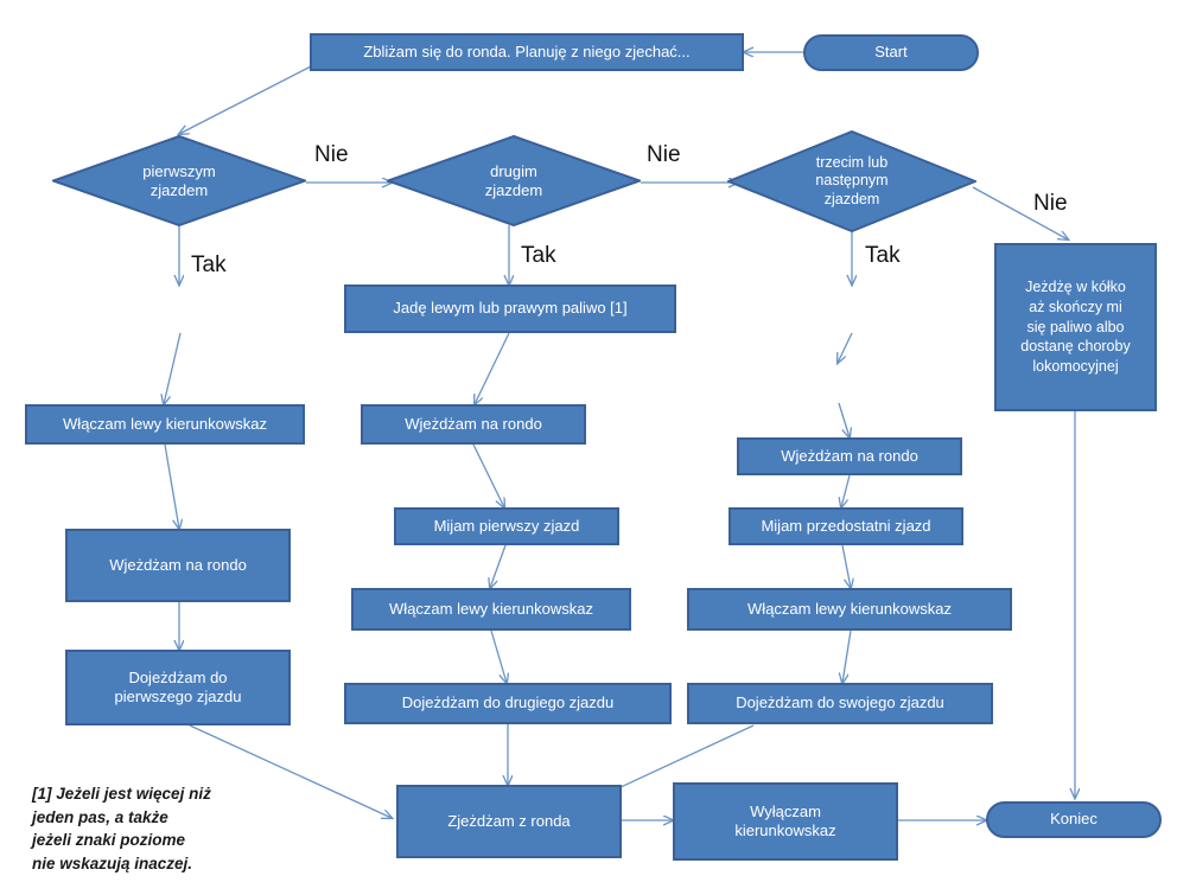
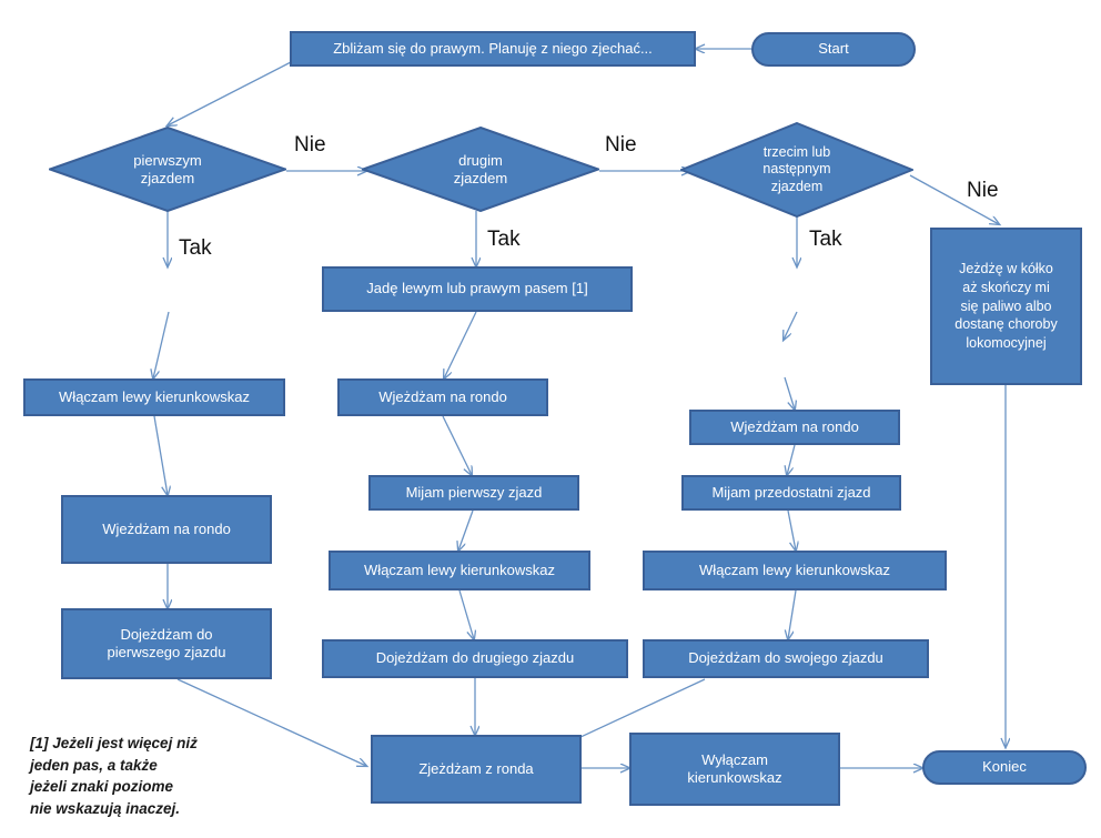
  Start
  Koniec
- Zbliżam się do ronda. Planuję z niego zjechać...
+ Zbliżam się do prawym. Planuję z niego zjechać...
  pierwszym
  zjazdem
  drugim
  zjazdem
  trzecim lub
  następnym
  zjazdem
  Nie
  Nie
  Nie
  Tak
  Tak
  Tak
  Włączam lewy kierunkowskaz
  Wjeżdżam na rondo
  Dojeżdżam do
  pierwszego zjazdu
- Jadę lewym lub prawym paliwo [1]
+ Jadę lewym lub prawym pasem [1]
  Wjeżdżam na rondo
  Mijam pierwszy zjazd
  Włączam lewy kierunkowskaz
  Dojeżdżam do drugiego zjazdu
  Wjeżdżam na rondo
  Mijam przedostatni zjazd
  Włączam lewy kierunkowskaz
  Dojeżdżam do swojego zjazdu
  Jeżdżę w kółko
  aż skończy mi
  się paliwo albo
  dostanę choroby
  lokomocyjnej
  Zjeżdżam z ronda
  Wyłączam
  kierunkowskaz
  [1] Jeżeli jest więcej niż
  jeden pas, a także
  jeżeli znaki poziome
  nie wskazują inaczej.
